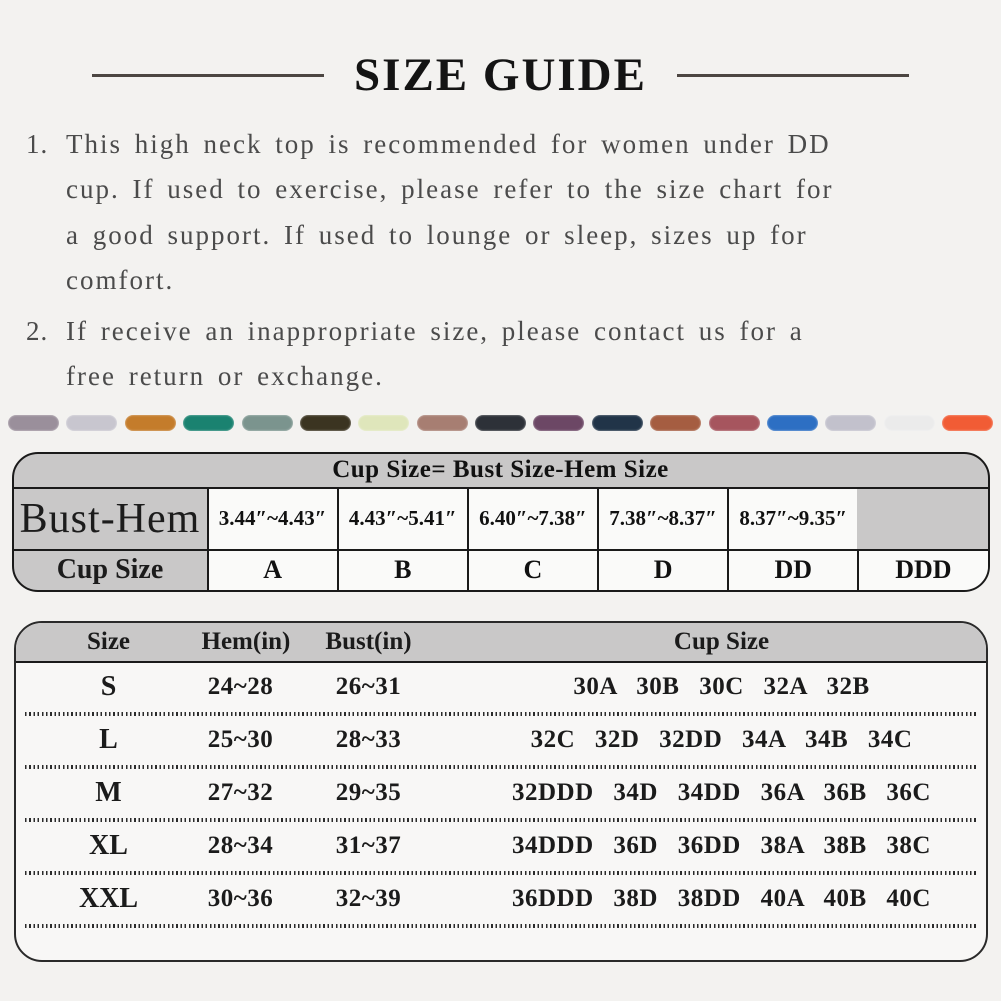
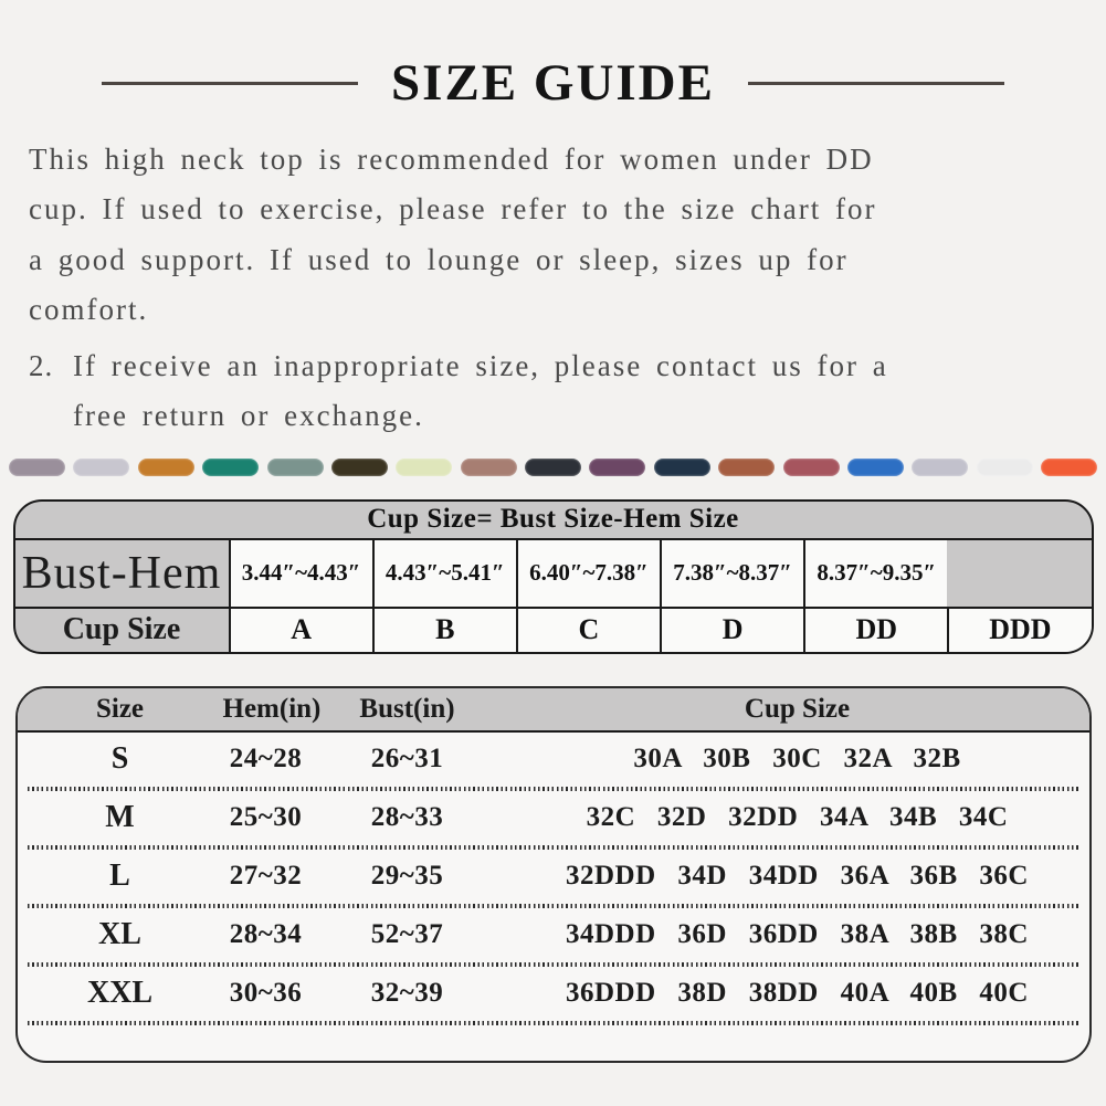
  SIZE GUIDE
- 1.
  This high neck top is recommended for women under DD
  cup. If used to exercise, please refer to the size chart for
  a good support. If used to lounge or sleep, sizes up for
  comfort.
  2.
  If receive an inappropriate size, please contact us for a
  free return or exchange.
  Cup Size= Bust Size-Hem Size
  Bust-Hem
  3.44″~4.43″
  4.43″~5.41″
  6.40″~7.38″
  7.38″~8.37″
  8.37″~9.35″
  Cup Size
  A
  B
  C
  D
  DD
  DDD
  Size
  Hem(in
  Bust(in)
  Cup Size
  S
  24~28
  26~31
  30A 30B 30C 32A 32B
- L
+ M
  25~30
  28~33
  32C 32D 32DD 34A 34B 34C
- M
+ L
  27~32
  29~35
  32DDD 34D 34DD 36A 36B 36C
  XL
  28~34
- 31~37
+ 52~37
  34DDD 36D 36DD 38A 38B 38C
  XXL
  30~36
  32~39
  36DDD 38D 38DD 40A 40B 40C
